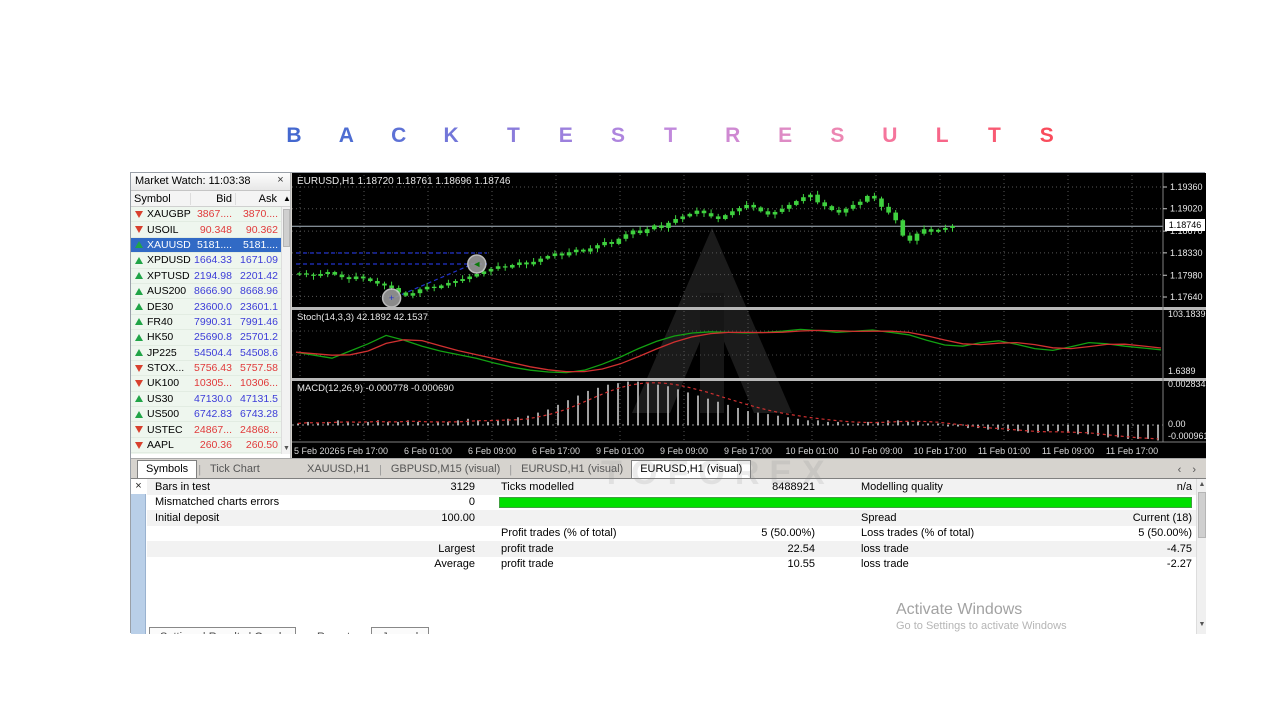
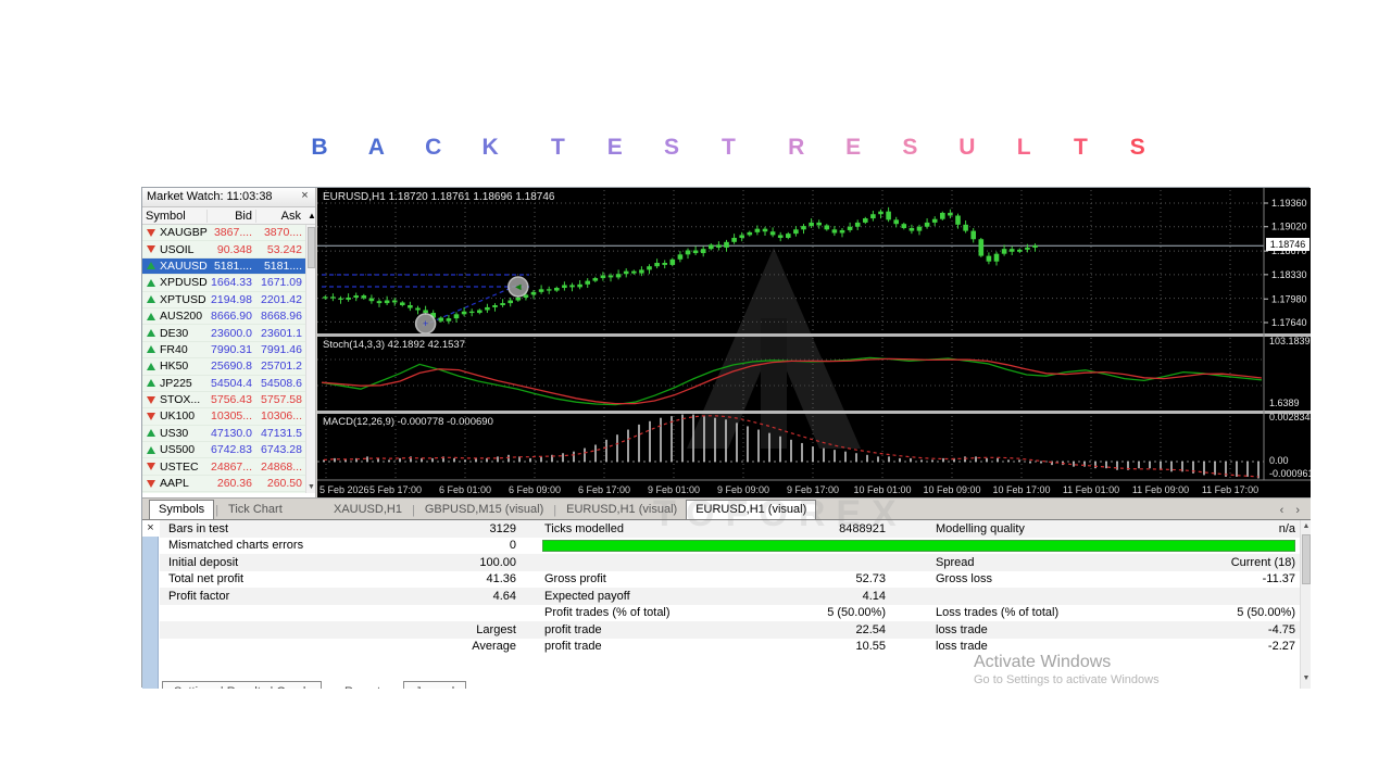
  B
  A
  C
  K
  T
  E
  S
  T
  R
  E
  S
  U
  L
  T
  S
  Market Watch: 11:03:38
  ×
  Symbol
  Bid
  Ask
  ▲
  XAUGBP
  3867....
  3870....
  USOIL
  90.348
- 90.362
+ 53.242
  XAUUSD
  5181....
  5181....
  XPDUSD
  1664.33
  1671.09
  XPTUSD
  2194.98
  2201.42
  AUS200
  8666.90
  8668.96
  DE30
  23600.0
  23601.1
  FR40
  7990.31
  7991.46
  HK50
  25690.8
  25701.2
  JP225
  54504.4
  54508.6
  STOX...
  5756.43
  5757.58
  UK100
  10305...
  10306...
  US30
  47130.0
  47131.5
  US500
  6742.83
  6743.28
  USTEC
  24867...
  24868...
  AAPL
  260.36
  260.50
  +
  ◄
  1.19360
  1.19020
  1.18670
  1.18330
  1.17980
  1.17640
  103.1839
  1.6389
  0.002834
  0.00
  -0.00096
  5 Feb 2026
  5 Feb 17:00
  6 Feb 01:00
  6 Feb 09:00
  6 Feb 17:00
  9 Feb 01:00
  9 Feb 09:00
  9 Feb 17:00
  10 Feb 01:00
  10 Feb 09:00
  10 Feb 17:00
  11 Feb 01:00
  11 Feb 09:00
  11 Feb 17:00
  EURUSD,H1 1.18720 1.18761 1.18696 1.18746
  Stoch(14,3,3) 42.1892 42.1537
  MACD(12,26,9) -0.000778 -0.000690
  1.18746
  Symbols
  |
  Tick Chart
  XAUUSD,H1
  |
  GBPUSD,M15 (visual)
  |
  EURUSD,H1 (visual)
  EURUSD,H1 (visual)
  ‹ ›
  ×
  Bars in test
  3129
  Ticks modelled
  8488921
  Modelling quality
  n/a
  Mismatched charts errors
  0
  Initial deposit
  100.00
  Spread
  Current (18)
+ Total net profit
+ 41.36
+ Gross profit
+ 52.73
+ Gross loss
+ -11.37
+ Profit factor
+ 4.64
+ Expected payoff
+ 4.14
  Profit trades (% of total)
  5 (50.00%)
  Loss trades (% of total)
  5 (50.00%)
  Largest
  profit trade
  22.54
  loss trade
  -4.75
  Average
  profit trade
  10.55
  loss trade
  -2.27
  Activate Windows
  Go to Settings to activate Windows
  TOFOREX
